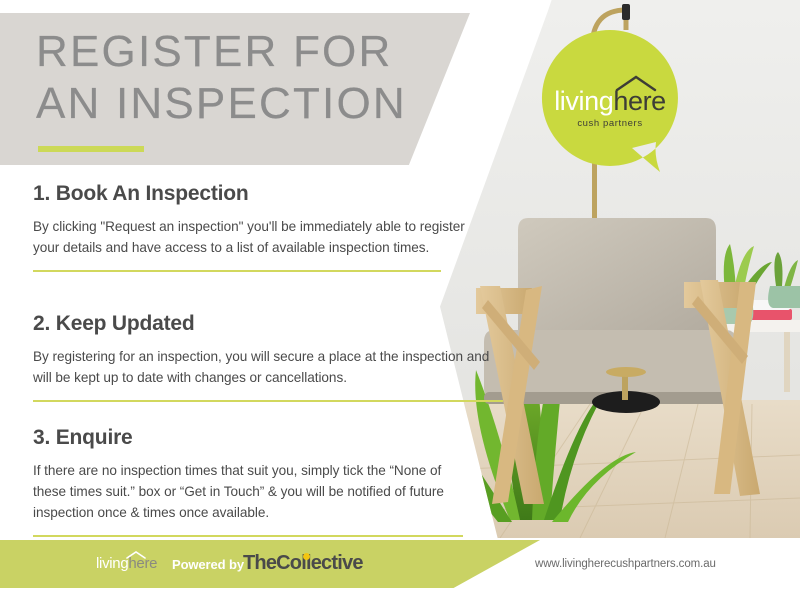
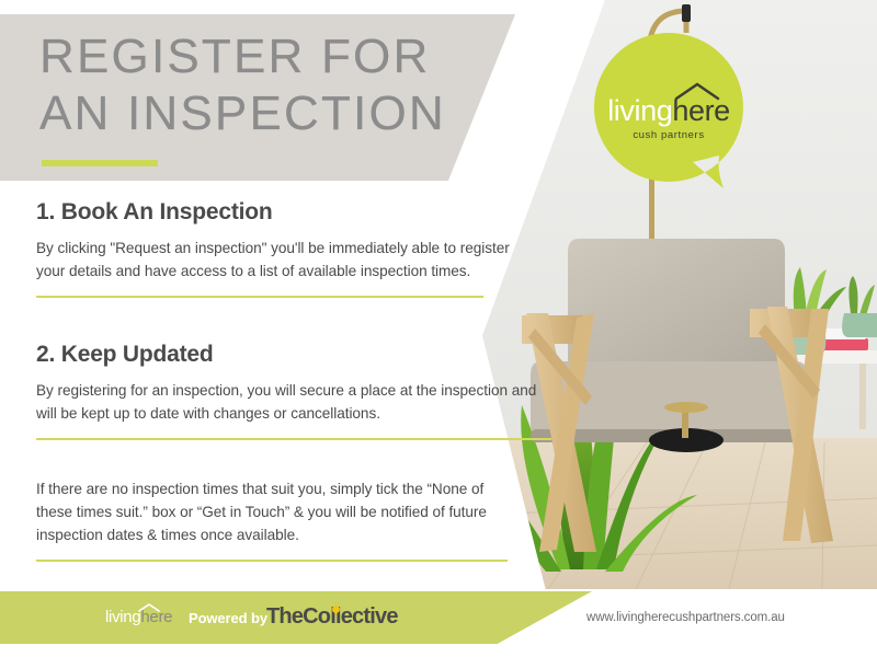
  REGISTER FOR
  AN INSPECTION
  livinghere
  cush partners
  1. Book An Inspection
  By clicking "Request an inspection" you'll be immediately able to register your details and have access to a list of available inspection times.
  2. Keep Updated
  By registering for an inspection, you will secure a place at the inspection and will be kept up to date with changes or cancellations.
- 3. Enquire
- If there are no inspection times that suit you, simply tick the “None of these times suit.” box or “Get in Touch” & you will be notified of future inspection once & times once available.
+ If there are no inspection times that suit you, simply tick the “None of these times suit.” box or “Get in Touch” & you will be notified of future inspection dates & times once available.
  livinghere
  Powered by
  TheCollective
  www.livingherecushpartners.com.au
